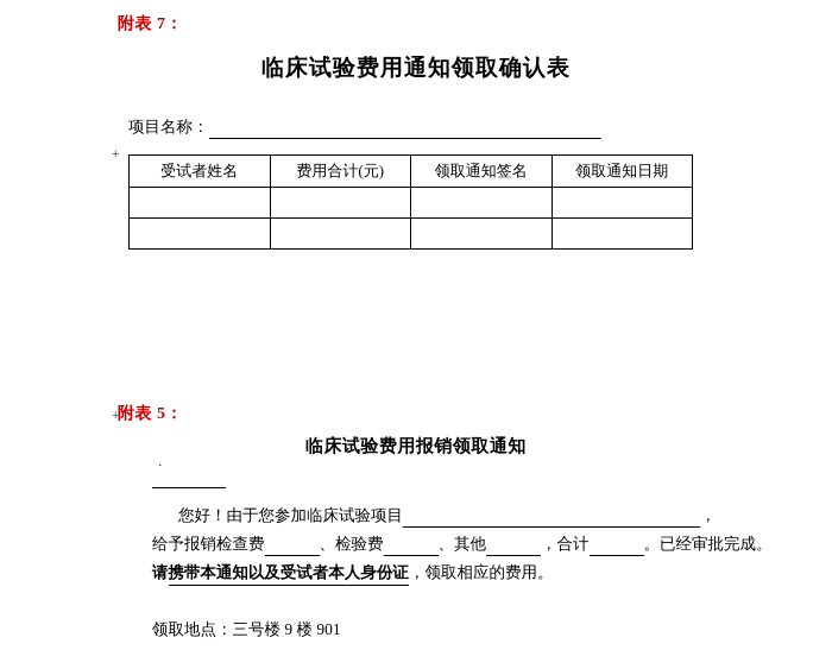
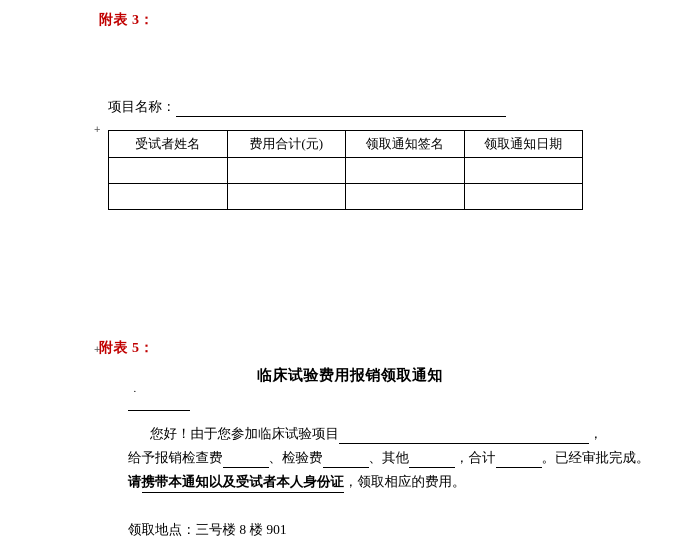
- 附表 7：
+ 附表 3：
- 临床试验费用通知领取确认表
  项目名称：
  +
  受试者姓名	费用合计(元)	领取通知签名	领取通知日期
  附表 5：
  +
  临床试验费用报销领取通知
  ·
  您好！由于您参加临床试验项目 ，
  给予报销检查费 、检验费 、其他 ，合计 。已经审批完成。
  请携带本通知以及受试者本人身份证，领取相应的费用。
- 领取地点：三号楼 9 楼 901
+ 领取地点：三号楼 8 楼 901
